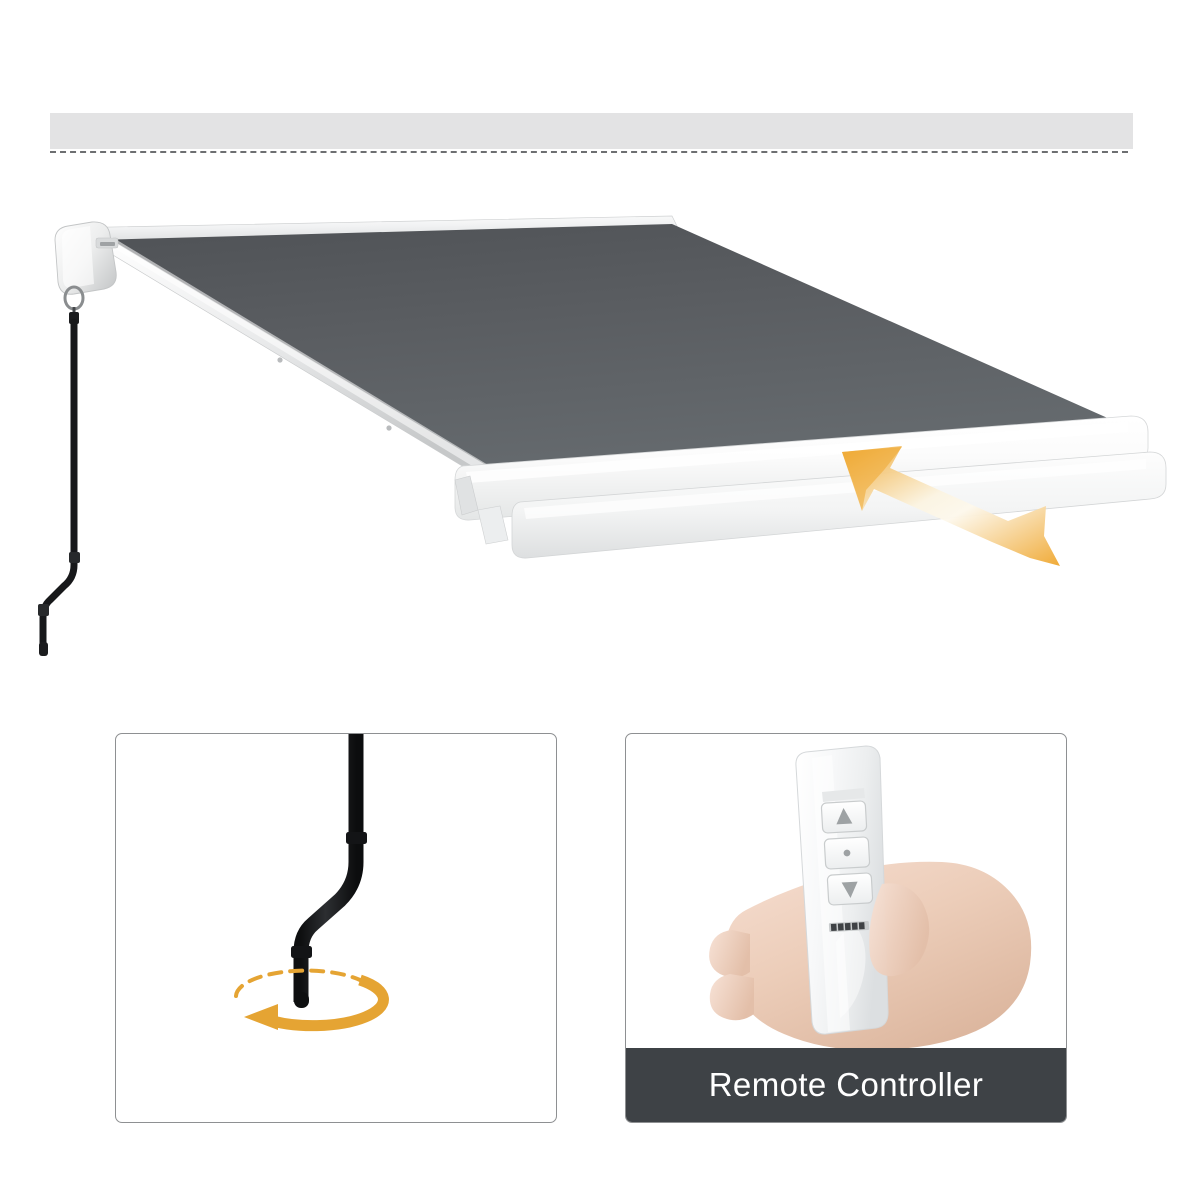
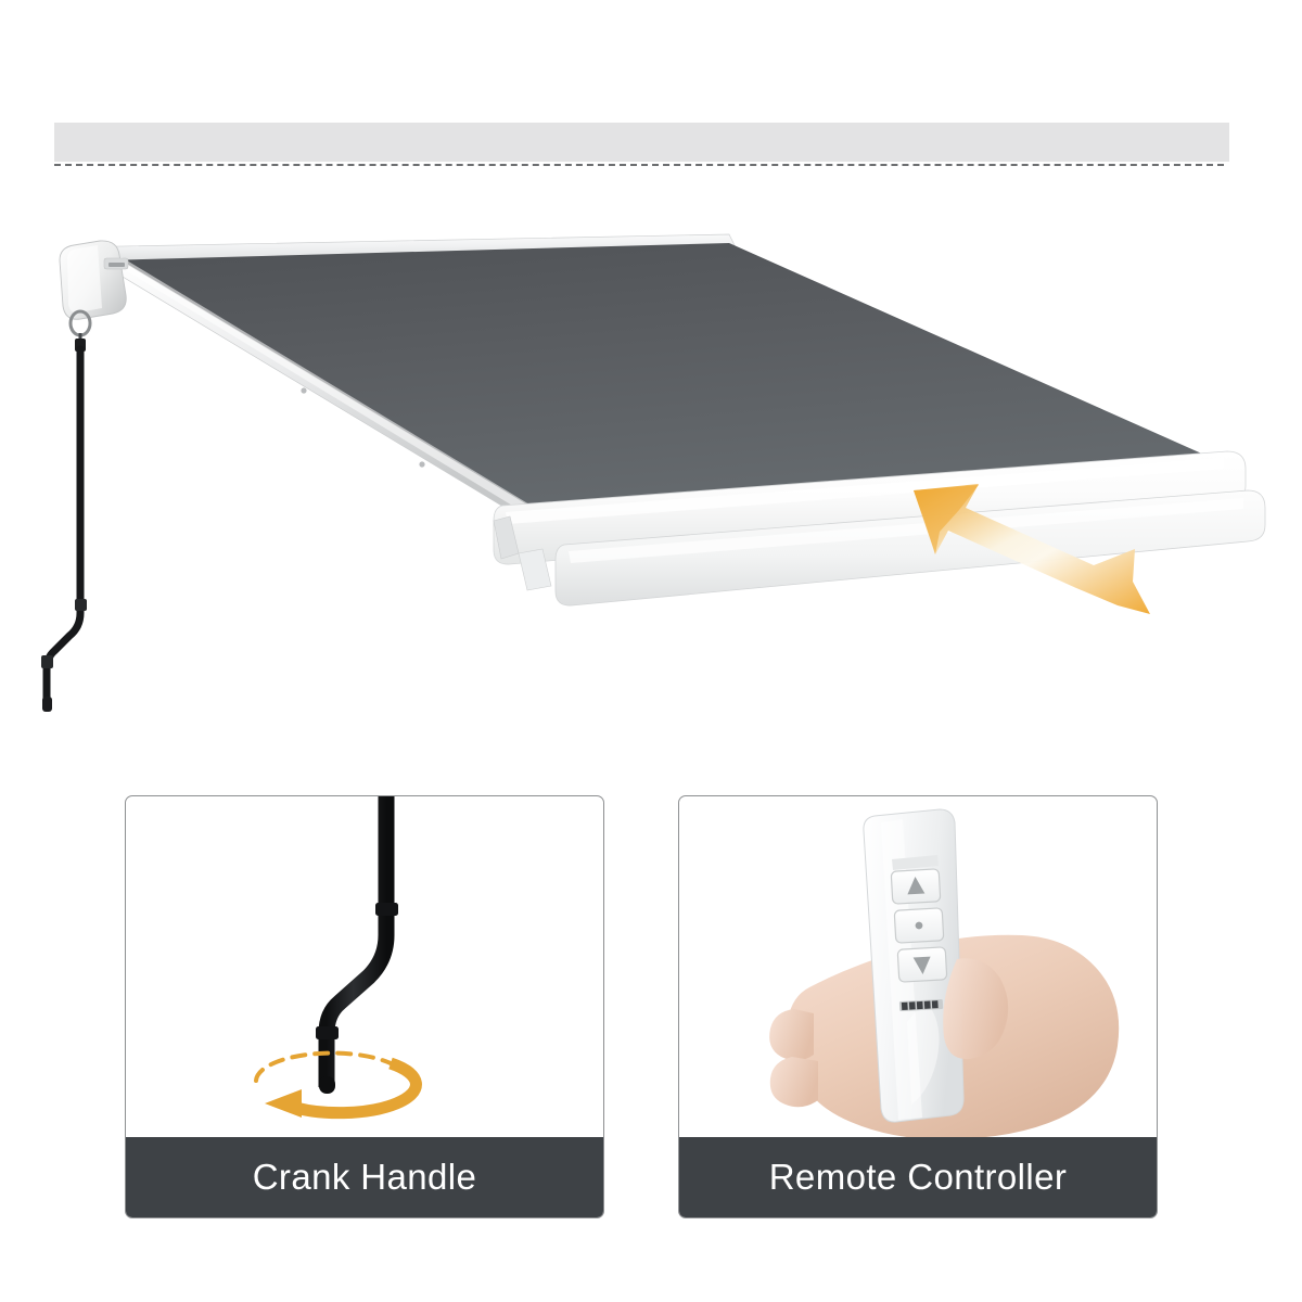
+ Crank Handle
  Remote Controller
